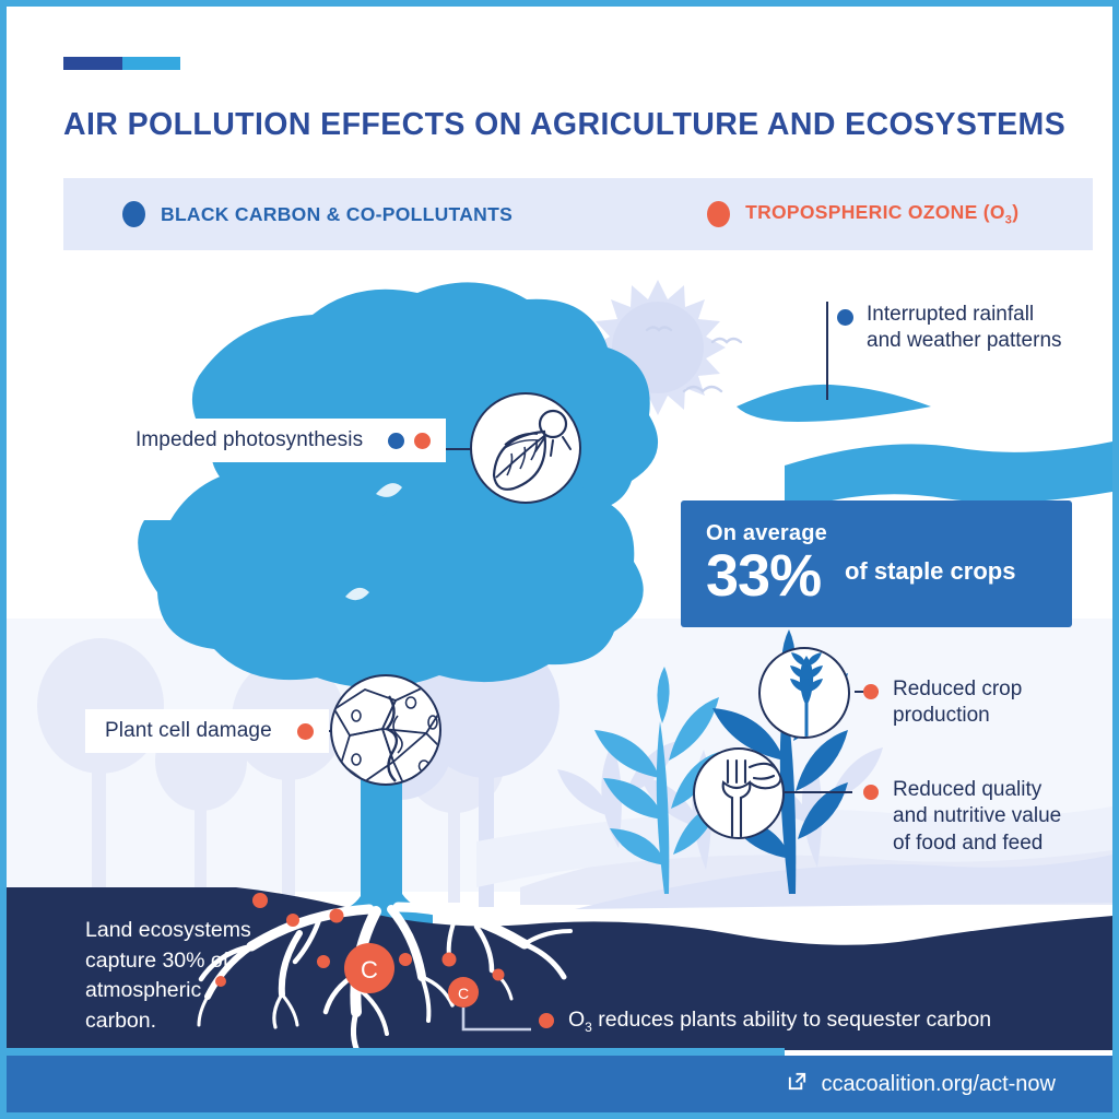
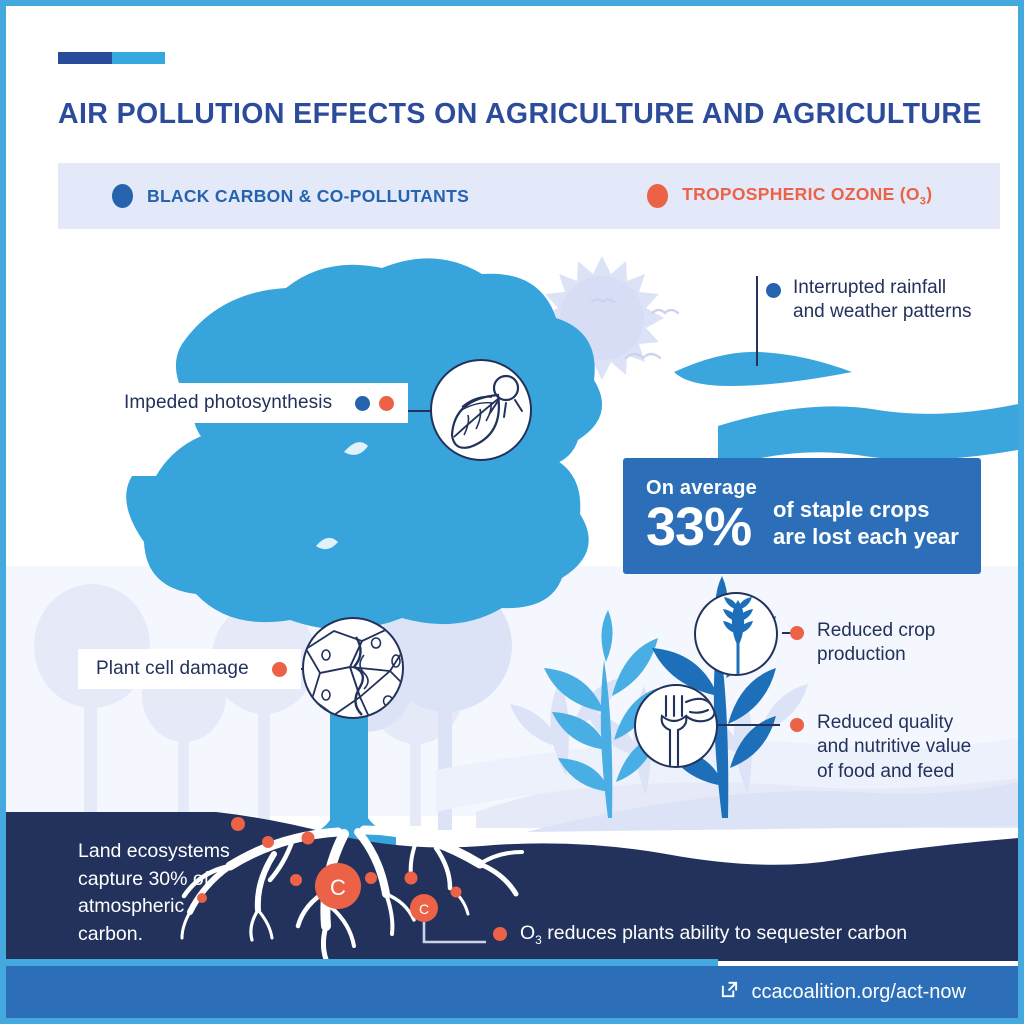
  C
  C
- AIR POLLUTION EFFECTS ON AGRICULTURE AND ECOSYSTEMS
+ AIR POLLUTION EFFECTS ON AGRICULTURE AND AGRICULTURE
  BLACK CARBON & CO-POLLUTANTS
  TROPOSPHERIC OZONE (O3)
  Impeded photosynthesis
  Plant cell damage
  Interrupted rainfall
  and weather patterns
  On average
  33%
  of staple crops
+ are lost each year
  Reduced crop
  production
  Reduced quality
  and nutritive value
  of food and feed
  Land ecosystems
  capture 30% of
  atmospheric
  carbon.
  O3 reduces plants ability to sequester carbon
  ccacoalition.org/act-now
